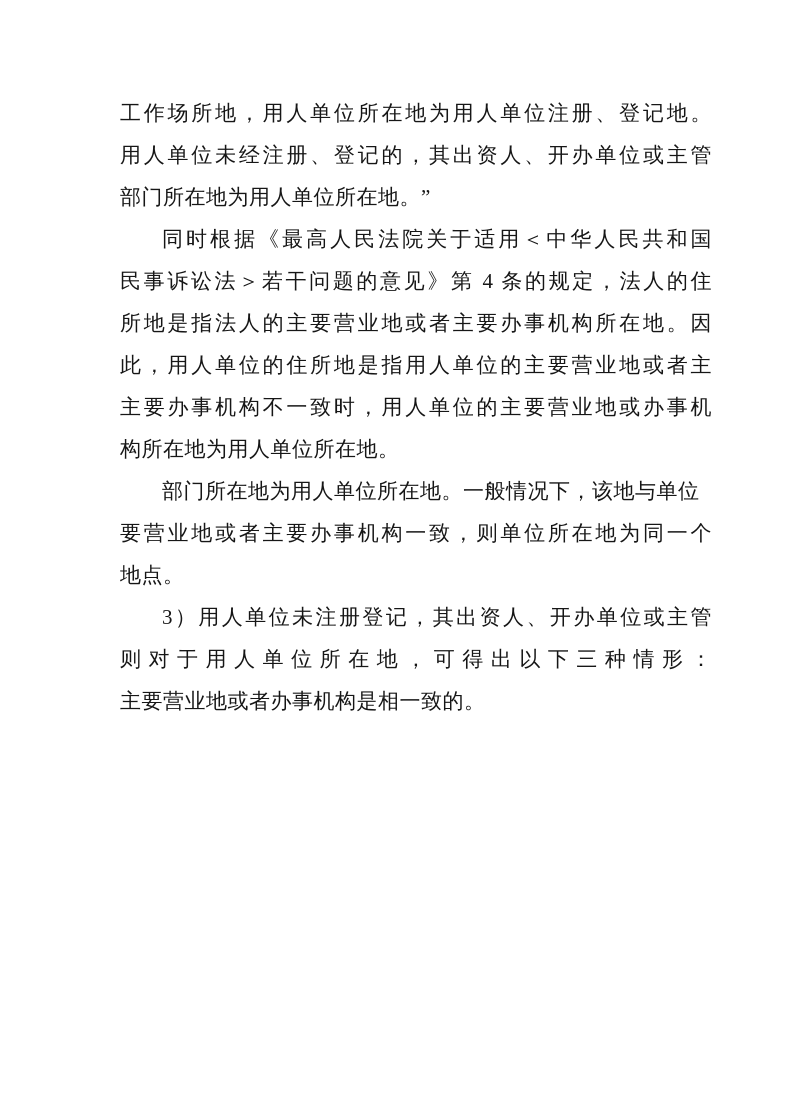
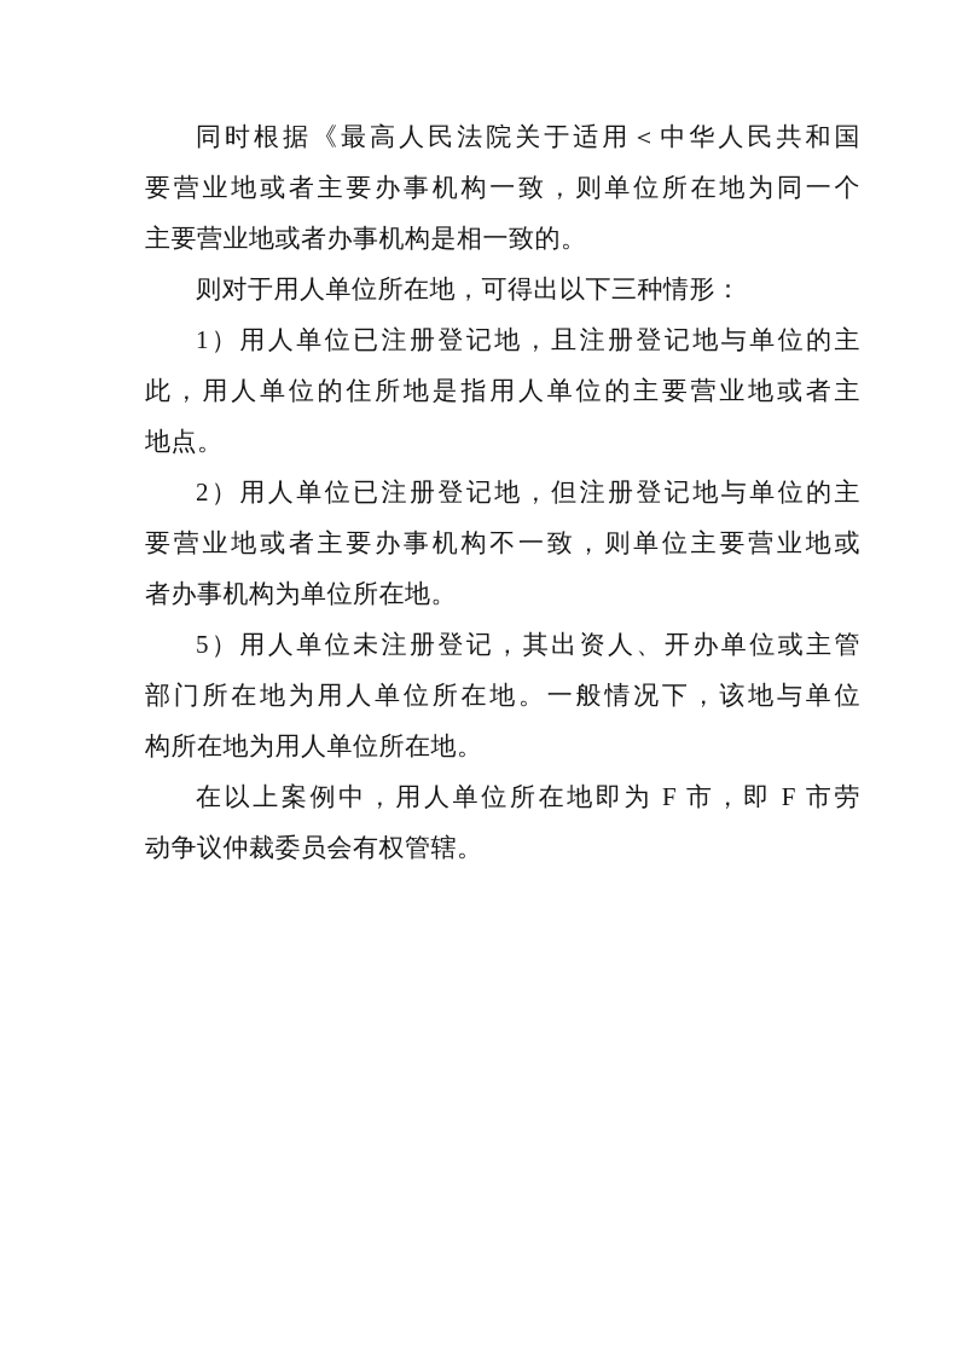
- 工作场所地，用人单位所在地为用人单位注册、登记地。
- 用人单位未经注册、登记的，其出资人、开办单位或主管
- 部门所在地为用人单位所在地。”
  同时根据《最高人民法院关于适用＜中华人民共和国
- 民事诉讼法＞若干问题的意见》第 4 条的规定，法人的住
- 所地是指法人的主要营业地或者主要办事机构所在地。因
- 此，用人单位的住所地是指用人单位的主要营业地或者主
+ 要营业地或者主要办事机构一致，则单位所在地为同一个
- 主要办事机构不一致时，用人单位的主要营业地或办事机
- 构所在地为用人单位所在地。
+ 主要营业地或者办事机构是相一致的。
- 部门所在地为用人单位所在地。一般情况下，该地与单位
+ 则对于用人单位所在地，可得出以下三种情形：
+ 1）用人单位已注册登记地，且注册登记地与单位的主
- 要营业地或者主要办事机构一致，则单位所在地为同一个
+ 此，用人单位的住所地是指用人单位的主要营业地或者主
  地点。
+ 2）用人单位已注册登记地，但注册登记地与单位的主
+ 要营业地或者主要办事机构不一致，则单位主要营业地或
+ 者办事机构为单位所在地。
- 3）用人单位未注册登记，其出资人、开办单位或主管
+ 5）用人单位未注册登记，其出资人、开办单位或主管
- 则对于用人单位所在地，可得出以下三种情形：
+ 部门所在地为用人单位所在地。一般情况下，该地与单位
- 主要营业地或者办事机构是相一致的。
+ 构所在地为用人单位所在地。
+ 在以上案例中，用人单位所在地即为 F 市，即 F 市劳
+ 动争议仲裁委员会有权管辖。
